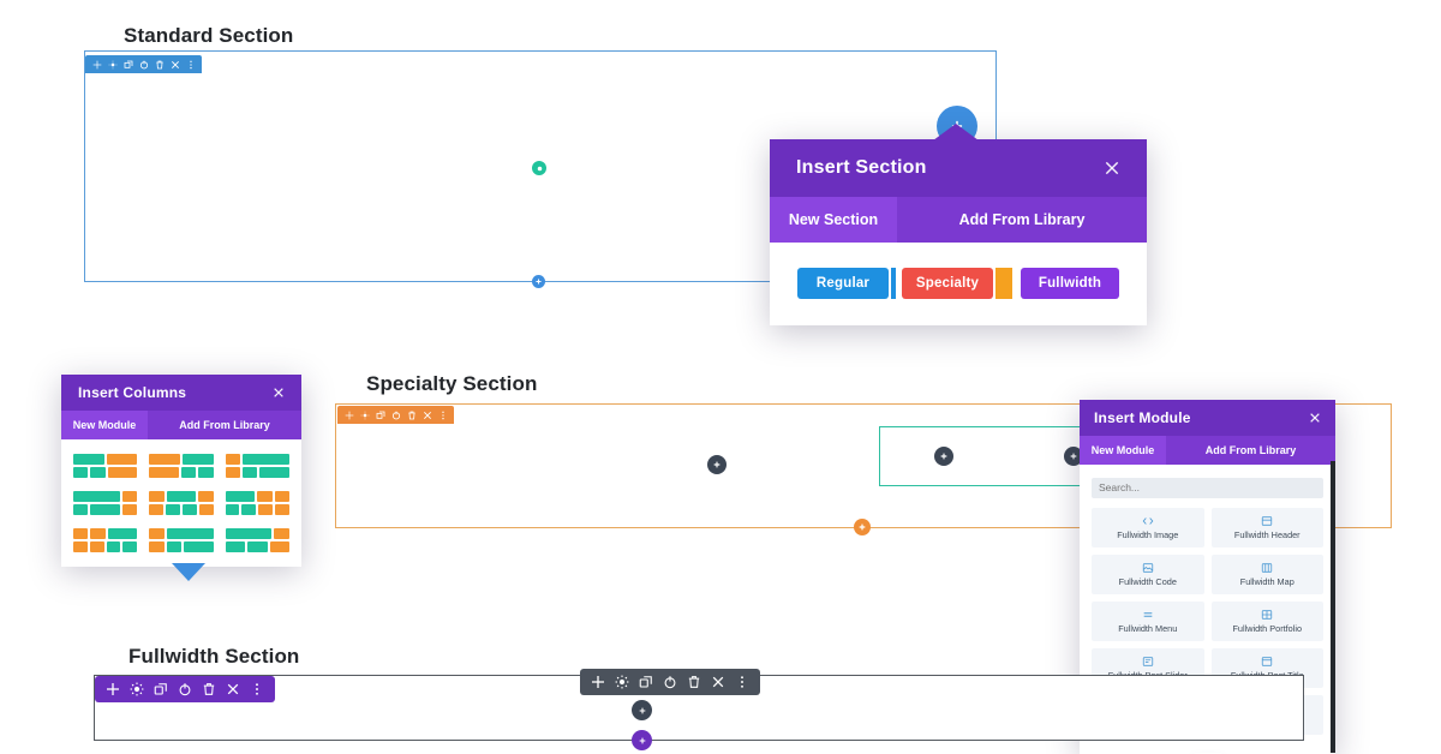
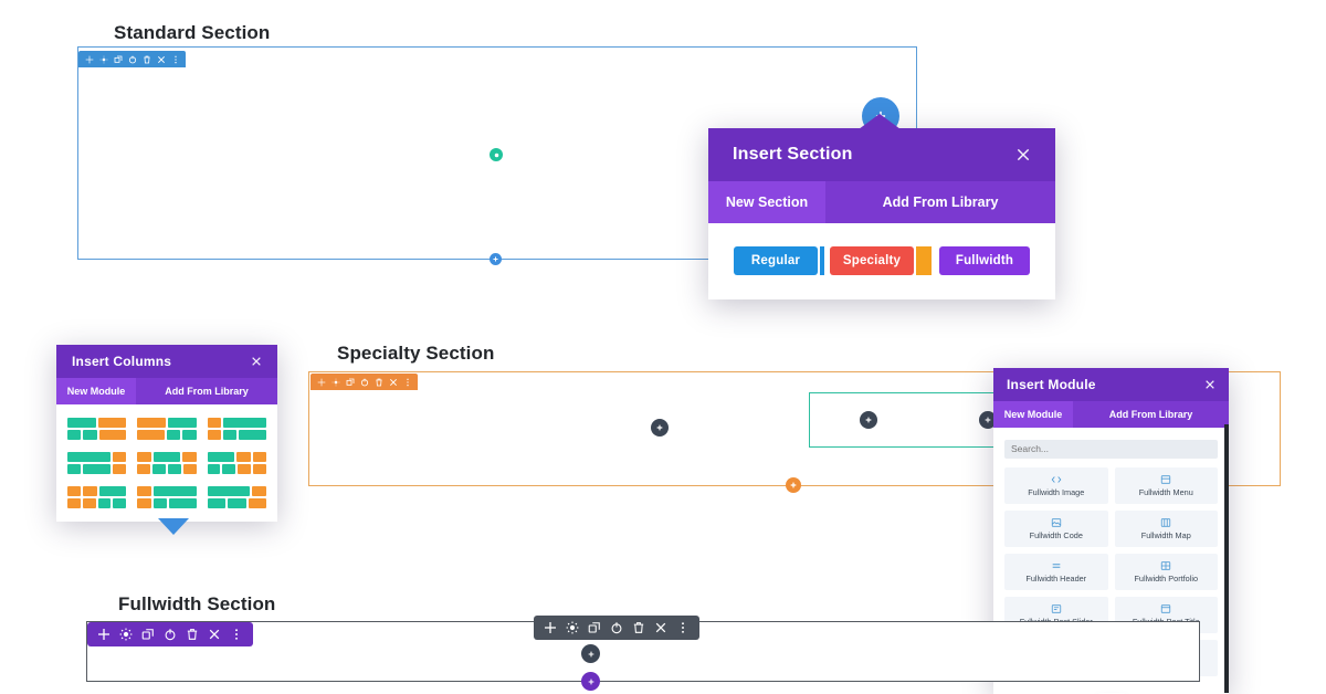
  Standard Section
  Insert Section
  New Section
  Add From Library
  Regular
  Specialty
  Fullwidth
  Specialty Section
  Insert Columns
  New Module
  Add From Library
  Insert Module
  New Module
  Add From Library
  Search...
  Fullwidth Image
- Fullwidth Header
+ Fullwidth Menu
  Fullwidth Code
  Fullwidth Map
- Fullwidth Menu
+ Fullwidth Header
  Fullwidth Portfolio
  Fullwidth Section
